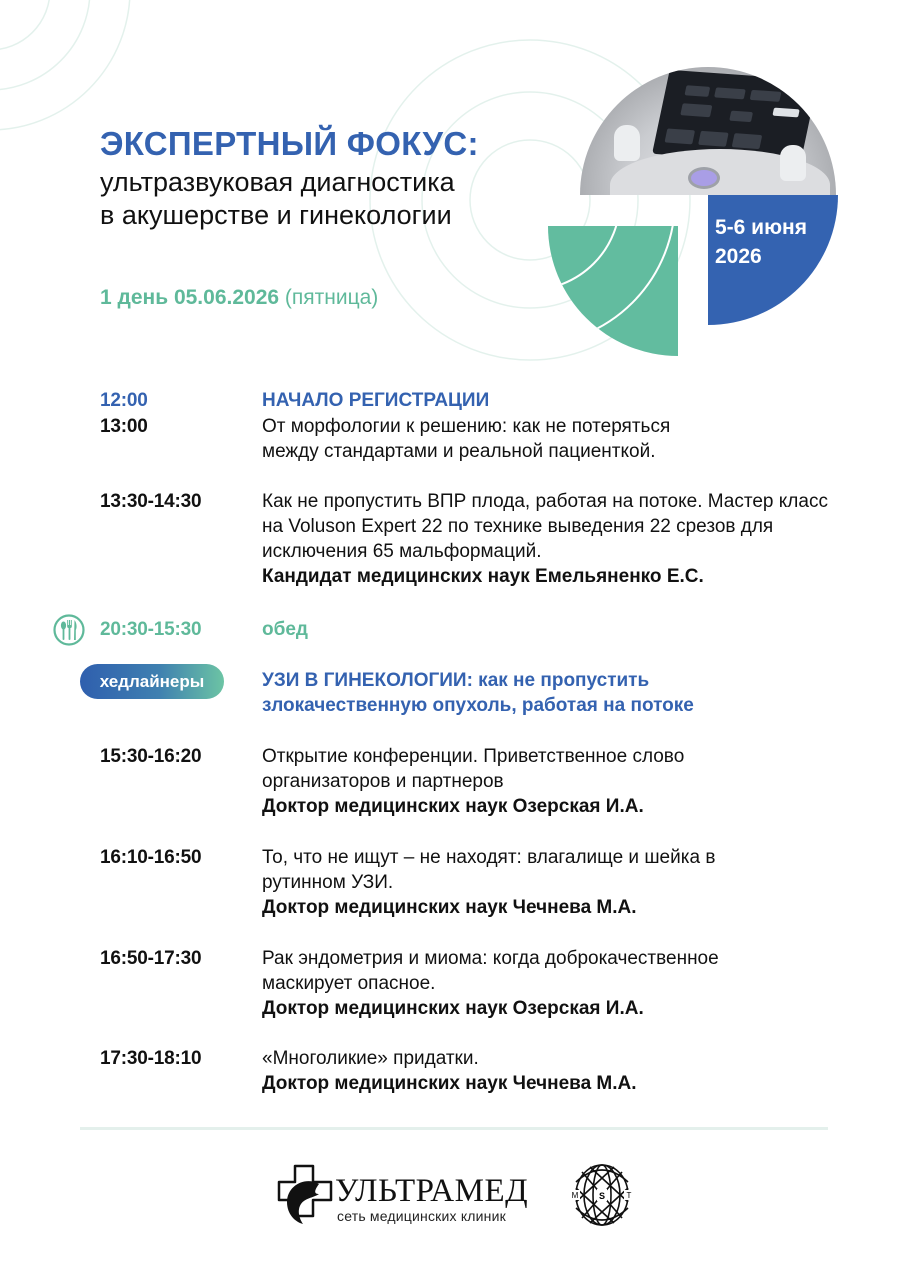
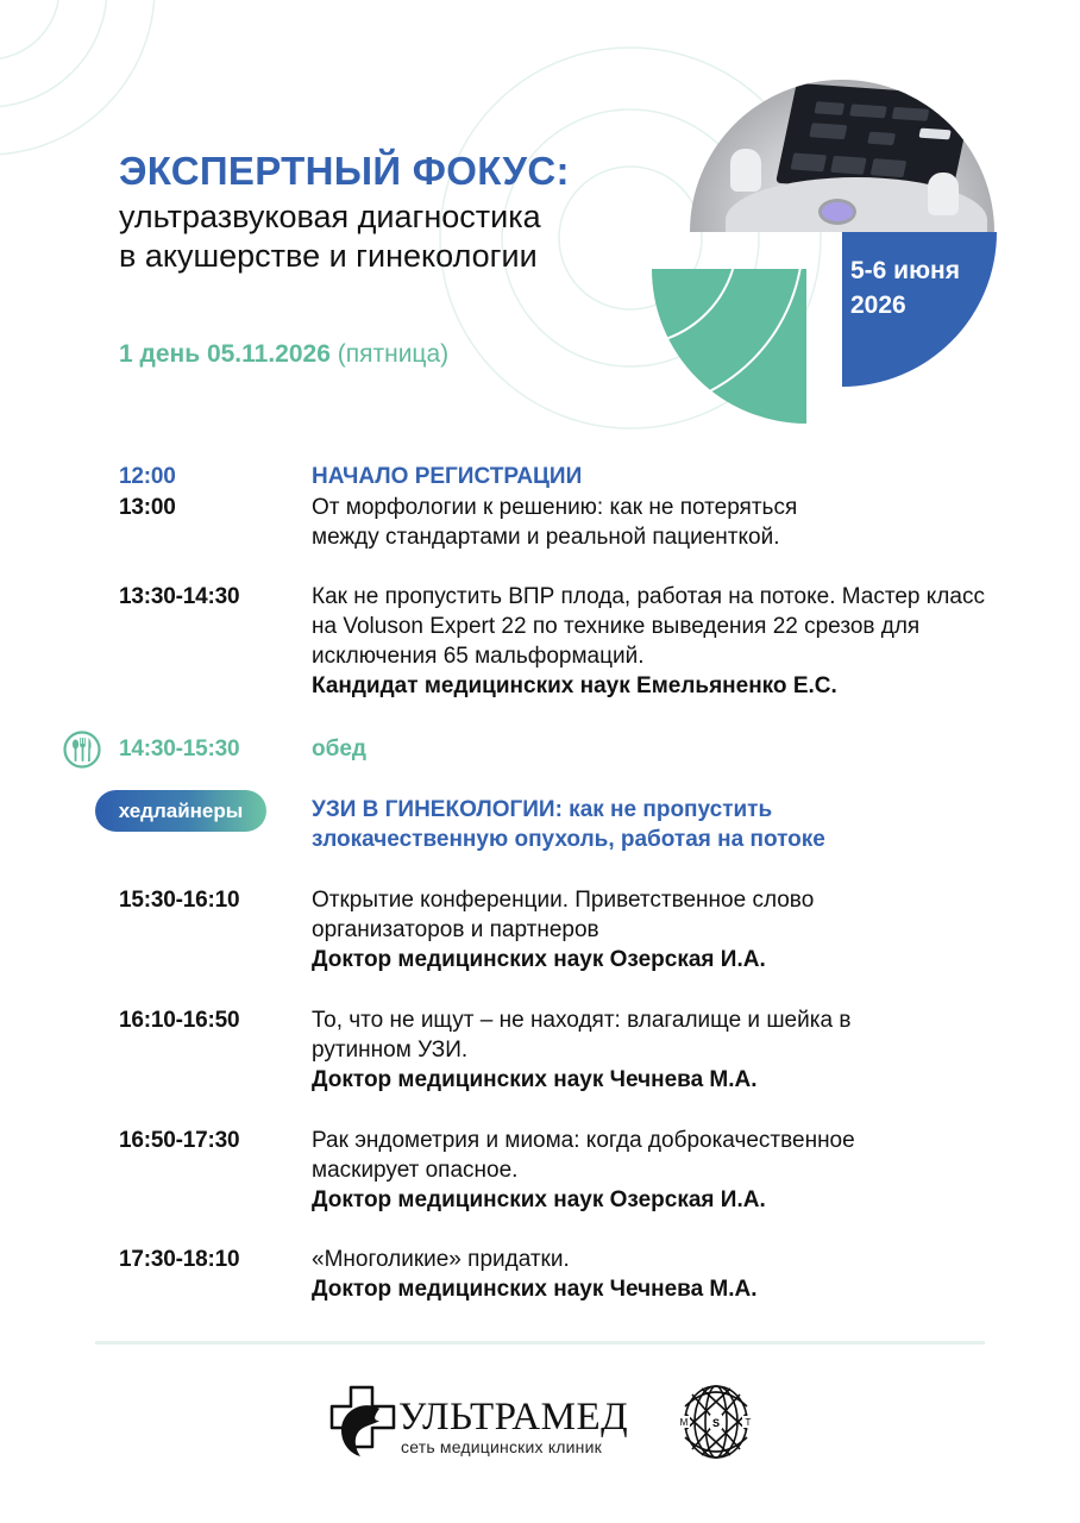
  ЭКСПЕРТНЫЙ ФОКУС:
  ультразвуковая диагностика
  в акушерстве и гинекологии
- 1 день 05.06.2026 (пятница)
+ 1 день 05.11.2026 (пятница)
  5-6 июня
  2026
  12:00
  НАЧАЛО РЕГИСТРАЦИИ
  13:00
  От морфологии к решению: как не потеряться между стандартами и реальной пациенткой.
  13:30-14:30
  Как не пропустить ВПР плода, работая на потоке. Мастер класс на Voluson Expert 22 по технике выведения 22 срезов для исключения 65 мальформаций.
  Кандидат медицинских наук Емельяненко Е.С.
- 20:30-15:30
+ 14:30-15:30
  обед
  хедлайнеры
  УЗИ В ГИНЕКОЛОГИИ: как не пропустить злокачественную опухоль, работая на потоке
- 15:30-16:20
+ 15:30-16:10
  Открытие конференции. Приветственное слово организаторов и партнеров
  Доктор медицинских наук Озерская И.А.
  16:10-16:50
  То, что не ищут – не находят: влагалище и шейка в рутинном УЗИ.
  Доктор медицинских наук Чечнева М.А.
  16:50-17:30
  Рак эндометрия и миома: когда доброкачественное маскирует опасное.
  Доктор медицинских наук Озерская И.А.
  17:30-18:10
  «Многоликие» придатки.
  Доктор медицинских наук Чечнева М.А.
  УЛЬТРАМЕД
  сеть медицинских клиник
  M
  S
  T
